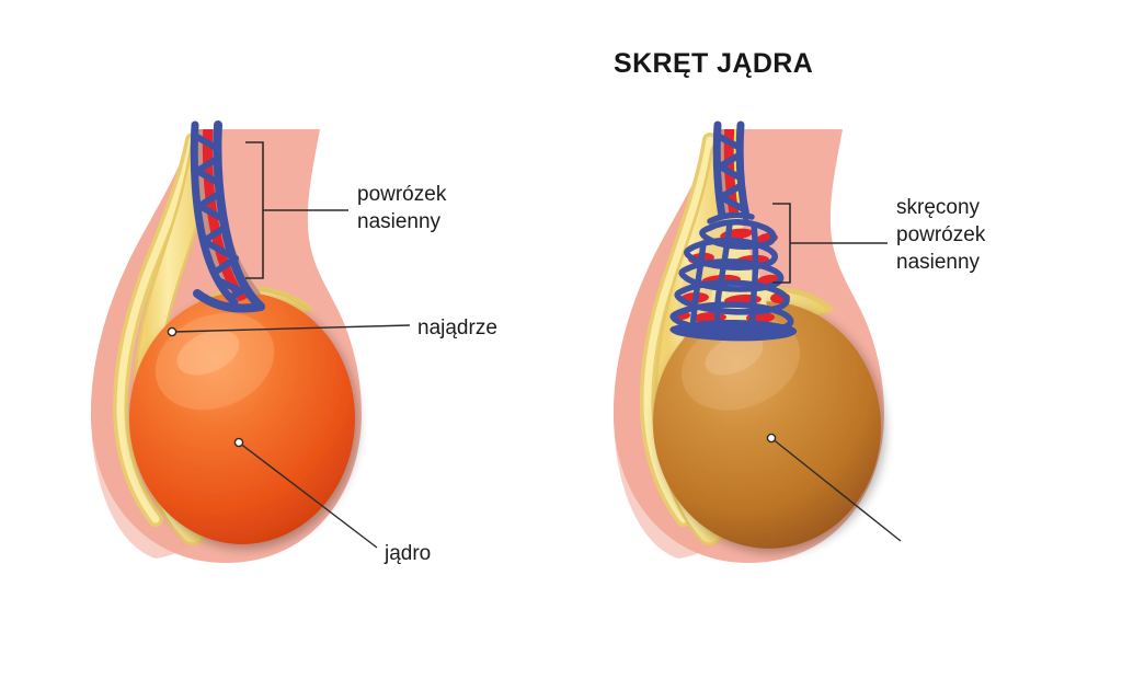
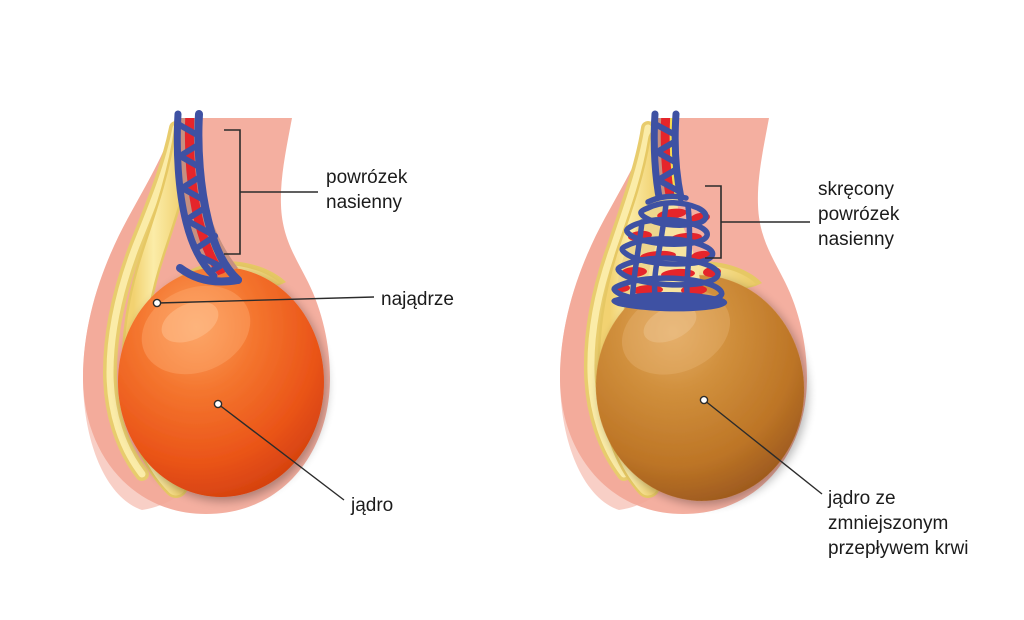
- SKRĘT JĄDRA
  powrózek
  nasienny
  najądrze
  jądro
  skręcony
  powrózek
  nasienny
+ jądro ze
+ zmniejszonym
+ przepływem krwi
